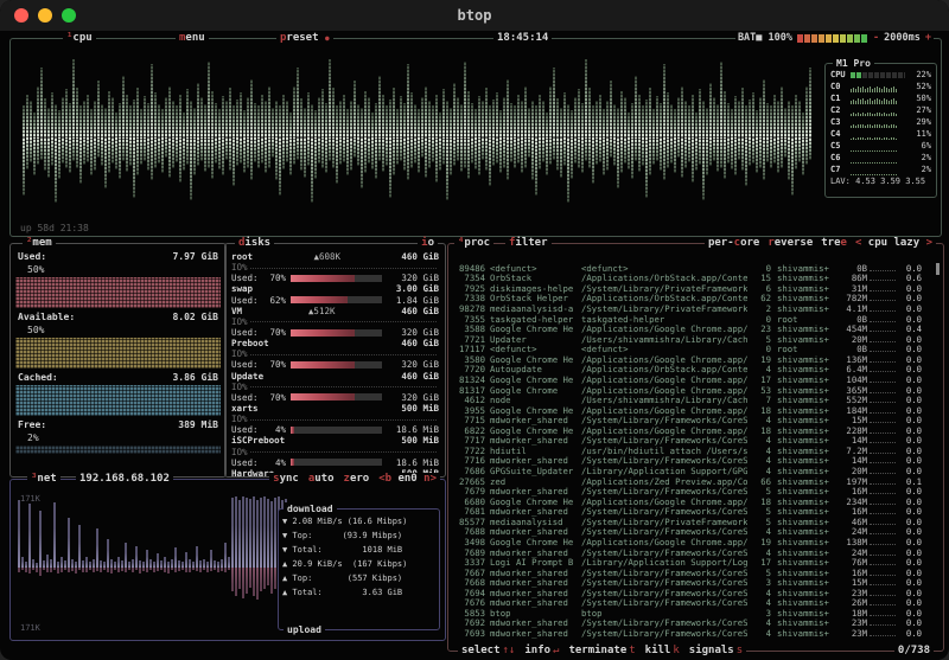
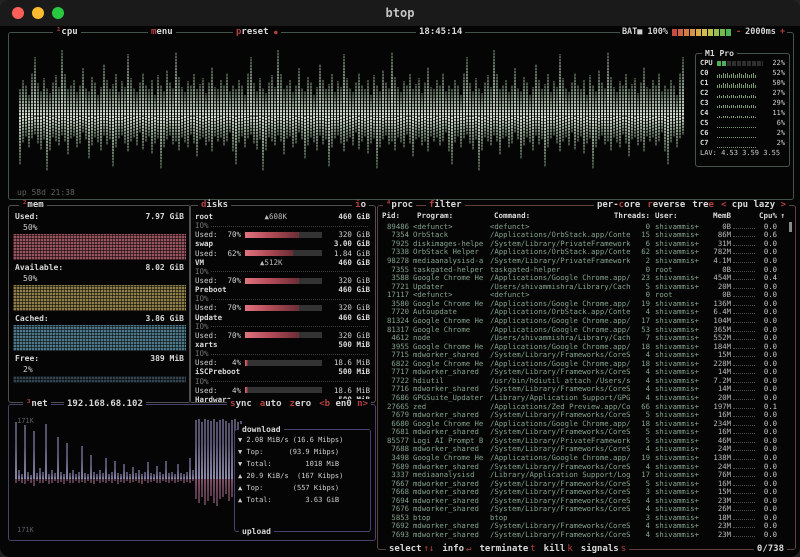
  btop
  ¹cpu
  menu
  preset
  18:45:14
  BAT■ 100%
  -
  2000ms
  +
  M1 Pro
  CPU
  22%
  C0
  52%
  C1
  50%
  C2
  27%
  C3
  29%
  C4
  11%
  C5
  6%
  C6
  2%
  C7
  2%
  LAV: 4.53 3.59 3.55
  up 58d 21:38
  ²mem
  Used:
  7.97 GiB
  50%
  Available:
  8.02 GiB
  50%
  Cached:
  3.86 GiB
  Free:
  389 MiB
  2%
  disks
  io
  root
  ▲608K
  460 GiB
  IO%
  Used:
  70%
  320 GiB
  swap
  3.00 GiB
  Used:
  62%
  1.84 GiB
  VM
  ▲512K
  460 GiB
  IO%
  Used:
  70%
  320 GiB
  Preboot
  460 GiB
  IO%
  Used:
  70%
  320 GiB
  Update
  460 GiB
  IO%
  Used:
  70%
  320 GiB
  xarts
  500 MiB
  IO%
  Used:
  4%
  18.6 MiB
  iSCPreboot
  500 MiB
  IO%
  Used:
  4%
  18.6 MiB
  Hardwar
  ³net
  192.168.68.102
  sync
  auto
  zero
  <b en0 n>
  171K
  171K
  download
  ▼ 2.08 MiB/s (16.6 Mibps)
  ▼ Top: (93.9 Mibps)
  ▼ Total: 1018 MiB
  ▲ 20.9 KiB/s (167 Kibps)
  ▲ Top: (557 Kibps)
  ▲ Total: 3.63 GiB
  upload
  ⁴proc
  filter
  per-core
  reverse
  tree
  < cpu lazy >
+ Pid:
+ Program:
+ Command:
+ Threads:
+ User:
+ MemB
+ Cpu%
+ ↑
  89486
  <defunct>
  <defunct>
  0
  shivammis+
  0B
  0.0
  7354
  OrbStack
  /Applications/OrbStack.app/Conte
  15
  shivammis+
  86M
  0.6
  7925
  diskimages-helpe
  /System/Library/PrivateFramework
  6
  shivammis+
  31M
  0.0
  7338
  OrbStack Helper
  /Applications/OrbStack.app/Conte
  62
  shivammis+
  782M
  0.0
  98278
  mediaanalysisd-a
  /System/Library/PrivateFramework
  2
  shivammis+
  4.1M
  0.0
  7355
  taskgated-helper
  taskgated-helper
  0
  root
  0B
  0.0
  3588
  Google Chrome He
  /Applications/Google Chrome.app/
  23
  shivammis+
  454M
  0.4
  7721
  Updater
  /Users/shivammishra/Library/Cach
  5
  shivammis+
  20M
  0.0
  17117
  <defunct>
  <defunct>
  0
  root
  0B
  0.0
  3580
  Google Chrome He
  /Applications/Google Chrome.app/
  19
  shivammis+
  136M
  0.0
  7720
  Autoupdate
  /Applications/OrbStack.app/Conte
  4
  shivammis+
  6.4M
  0.0
  81324
  Google Chrome He
  /Applications/Google Chrome.app/
  17
  shivammis+
  104M
  0.0
  81317
  Google Chrome
  /Applications/Google Chrome.app/
  53
  shivammis+
  365M
  0.0
  4612
  node
  /Users/shivammishra/Library/Cach
  7
  shivammis+
  552M
  0.0
  3955
  Google Chrome He
  /Applications/Google Chrome.app/
  18
  shivammis+
  184M
  0.0
  7715
  mdworker_shared
  /System/Library/Frameworks/CoreS
  4
  shivammis+
  15M
  0.0
  6822
  Google Chrome He
  /Applications/Google Chrome.app/
  18
  shivammis+
  228M
  0.0
  7717
  mdworker_shared
  /System/Library/Frameworks/CoreS
  4
  shivammis+
  14M
  0.0
  7722
  hdiutil
  /usr/bin/hdiutil attach /Users/s
  4
  shivammis+
  7.2M
  0.0
  7716
  mdworker_shared
  /System/Library/Frameworks/CoreS
  4
  shivammis+
  14M
  0.0
  7686
  GPGSuite_Updater
  /Library/Application Support/GPG
  4
  shivammis+
  20M
  0.0
  27665
  zed
  /Applications/Zed Preview.app/Co
  66
  shivammis+
  197M
  0.1
  7679
  mdworker_shared
  /System/Library/Frameworks/CoreS
  5
  shivammis+
  16M
  0.0
  6680
  Google Chrome He
  /Applications/Google Chrome.app/
  18
  shivammis+
  234M
  0.0
  7681
  mdworker_shared
  /System/Library/Frameworks/CoreS
  5
  shivammis+
  16M
  0.0
  85577
- mediaanalysisd
+ Logi AI Prompt B
  /System/Library/PrivateFramework
  5
  shivammis+
  46M
  0.0
  7688
  mdworker_shared
  /System/Library/Frameworks/CoreS
  4
  shivammis+
  24M
  0.0
  3498
  Google Chrome He
  /Applications/Google Chrome.app/
  19
  shivammis+
  138M
  0.0
  7689
  mdworker_shared
  /System/Library/Frameworks/CoreS
  4
  shivammis+
  24M
  0.0
  3337
- Logi AI Prompt B
+ mediaanalysisd
  /Library/Application Support/Log
  17
  shivammis+
  76M
  0.0
  7667
  mdworker_shared
  /System/Library/Frameworks/CoreS
  5
  shivammis+
  16M
  0.0
  7668
  mdworker_shared
  /System/Library/Frameworks/CoreS
  3
  shivammis+
  15M
  0.0
  7694
  mdworker_shared
  /System/Library/Frameworks/CoreS
  4
  shivammis+
  23M
  0.0
  7676
  mdworker_shared
  /System/Library/Frameworks/CoreS
  4
  shivammis+
  26M
  0.0
  5853
  btop
  btop
  3
  shivammis+
  18M
  0.0
  7692
  mdworker_shared
  /System/Library/Frameworks/CoreS
  4
  shivammis+
  23M
  0.0
  7693
  mdworker_shared
  /System/Library/Frameworks/CoreS
  4
  shivammis+
  23M
  0.0
  select ↑↓
  info ↵
  terminate t
  kill k
  signals s
  0/738
